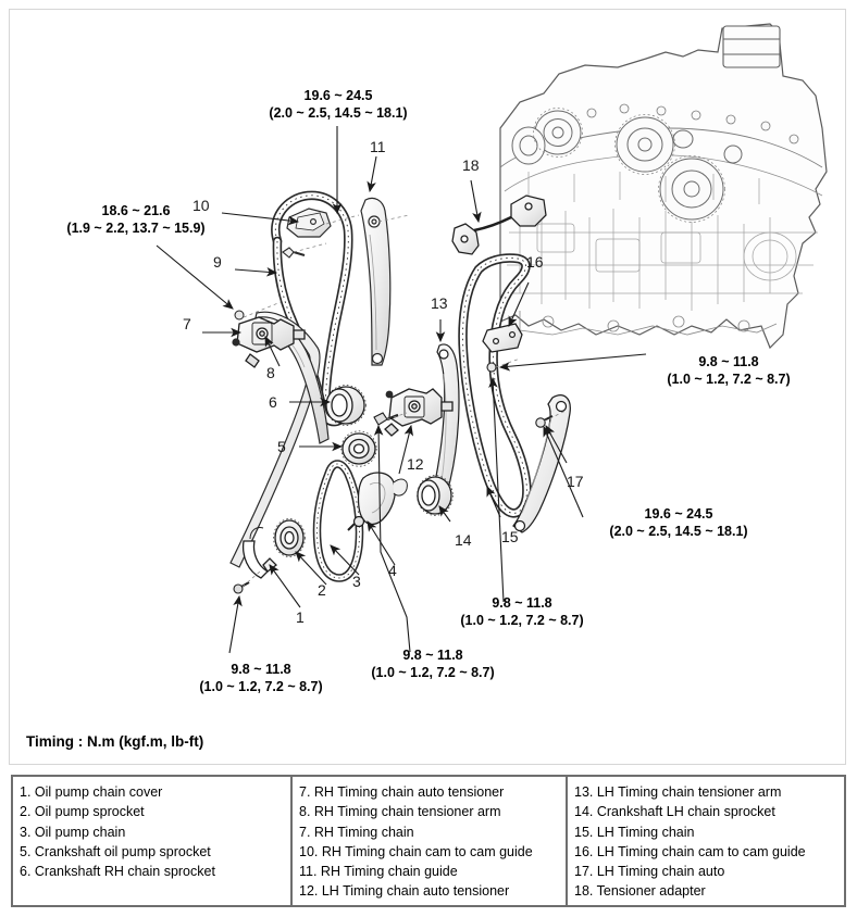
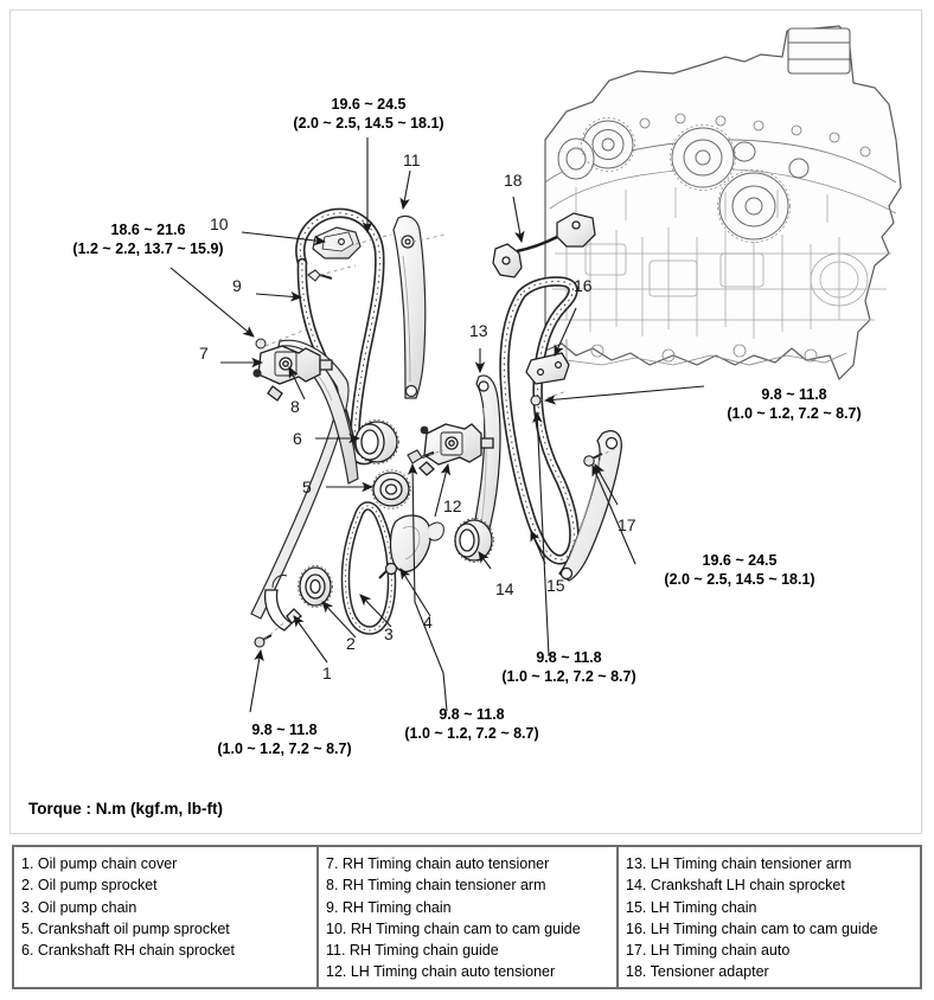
  19.6 ~ 24.5
  (2.0 ~ 2.5, 14.5 ~ 18.1)
  18.6 ~ 21.6
- (1.9 ~ 2.2, 13.7 ~ 15.9)
+ (1.2 ~ 2.2, 13.7 ~ 15.9)
  9.8 ~ 11.8
  (1.0 ~ 1.2, 7.2 ~ 8.7)
  19.6 ~ 24.5
  (2.0 ~ 2.5, 14.5 ~ 18.1)
  9.8 ~ 11.8
  (1.0 ~ 1.2, 7.2 ~ 8.7)
  9.8 ~ 11.8
  (1.0 ~ 1.2, 7.2 ~ 8.7)
  9.8 ~ 11.8
  (1.0 ~ 1.2, 7.2 ~ 8.7)
  1
  2
  3
  4
  5
  6
  7
  8
  9
  10
  11
  12
  13
  14
  15
  16
  17
  18
- Timing : N.m (kgf.m, lb-ft)
+ Torque : N.m (kgf.m, lb-ft)
  1. Oil pump chain cover
  2. Oil pump sprocket
  3. Oil pump chain
  5. Crankshaft oil pump sprocket
  6. Crankshaft RH chain sprocket
  7. RH Timing chain auto tensioner
  8. RH Timing chain tensioner arm
- 7. RH Timing chain
+ 9. RH Timing chain
  10. RH Timing chain cam to cam guide
  11. RH Timing chain guide
  12. LH Timing chain auto tensioner
  13. LH Timing chain tensioner arm
  14. Crankshaft LH chain sprocket
  15. LH Timing chain
  16. LH Timing chain cam to cam guide
  17. LH Timing chain auto
  18. Tensioner adapter
